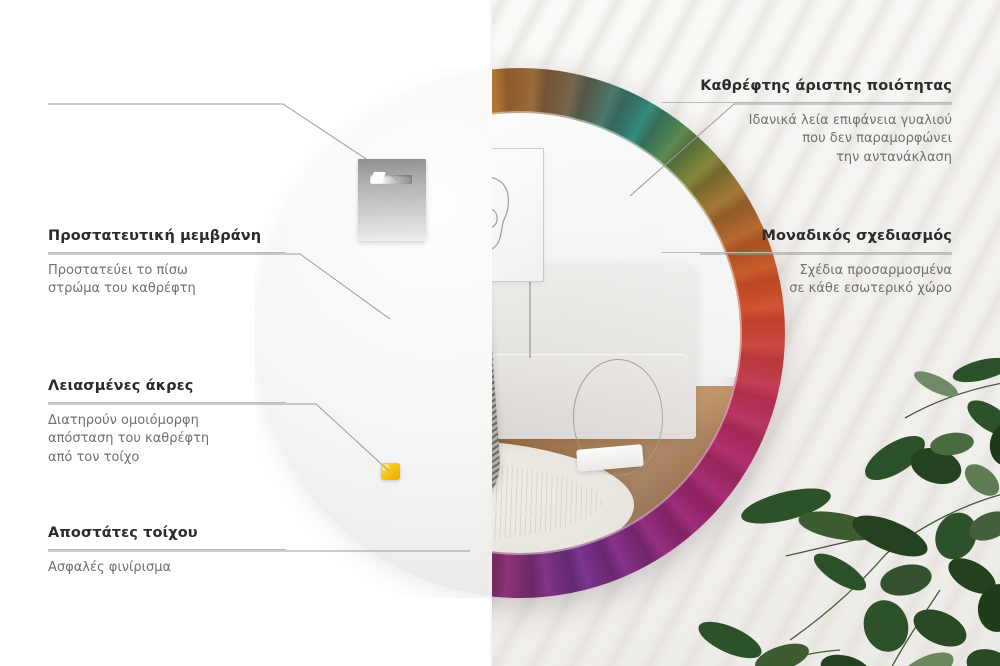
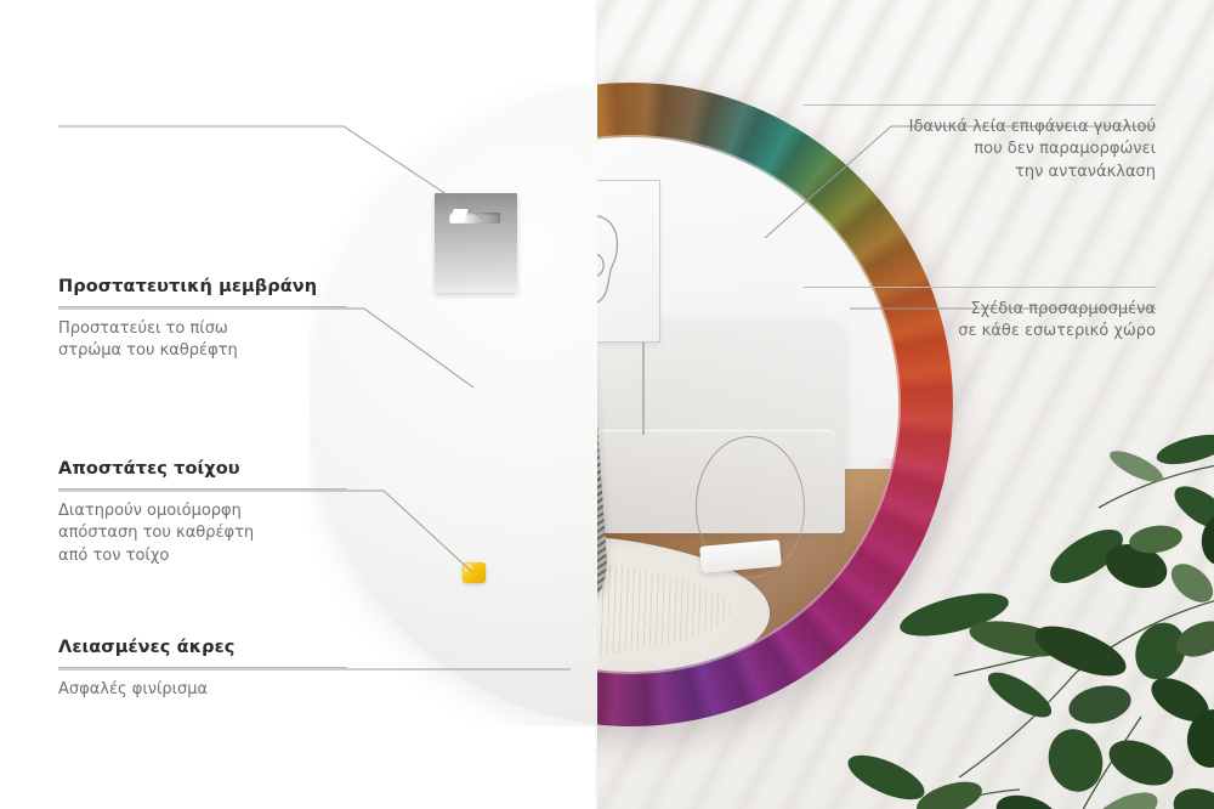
  Προστατευτική μεμβράνη
  Προστατεύει το πίσω
  στρώμα του καθρέφτη
- Λειασμένες άκρες
+ Αποστάτες τοίχου
  Διατηρούν ομοιόμορφη
  απόσταση του καθρέφτη
  από τον τοίχο
- Αποστάτες τοίχου
+ Λειασμένες άκρες
  Ασφαλές φινίρισμα
- Καθρέφτης άριστης ποιότητας
  Ιδανικά λεία επιφάνεια γυαλιού
  που δεν παραμορφώνει
  την αντανάκλαση
- Μοναδικός σχεδιασμός
  Σχέδια προσαρμοσμένα
  σε κάθε εσωτερικό χώρο
